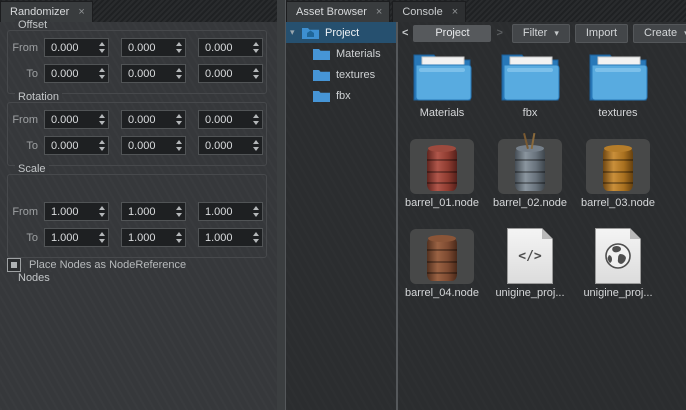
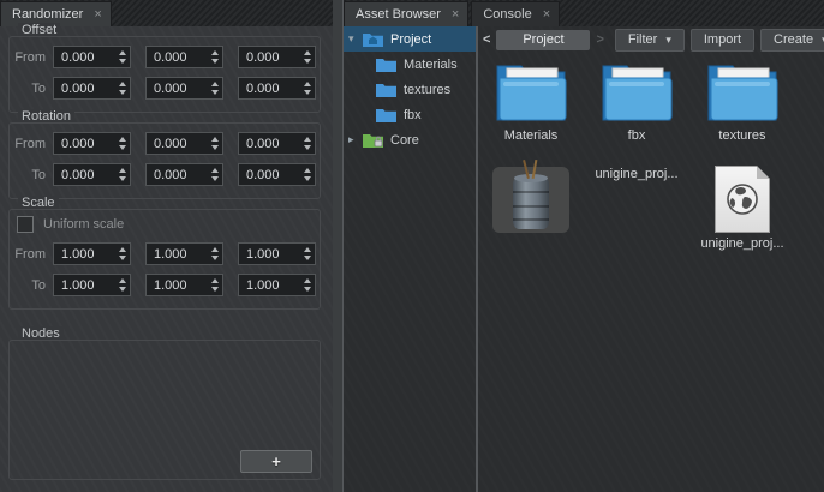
  Randomizer
  ×
  Offset
  From
  0.000
  0.000
  0.000
  To
  0.000
  0.000
  0.000
  Rotation
  From
  0.000
  0.000
  0.000
  To
  0.000
  0.000
  0.000
  Scale
+ Uniform scale
  From
  1.000
  1.000
  1.000
  To
  1.000
  1.000
  1.000
- Place Nodes as NodeReference
  Nodes
+ +
  Asset Browser
  ×
  Console
  ×
  ▾
  Project
  Materials
  textures
  fbx
+ ▸
+ Core
  <
  Project
  >
  Filter
  ▾
  Import
  Create
  Materials
  fbx
  textures
- barrel_01.node
- barrel_02.node
- barrel_03.node
- barrel_04.node
- </>
  unigine_proj...
  unigine_proj...
